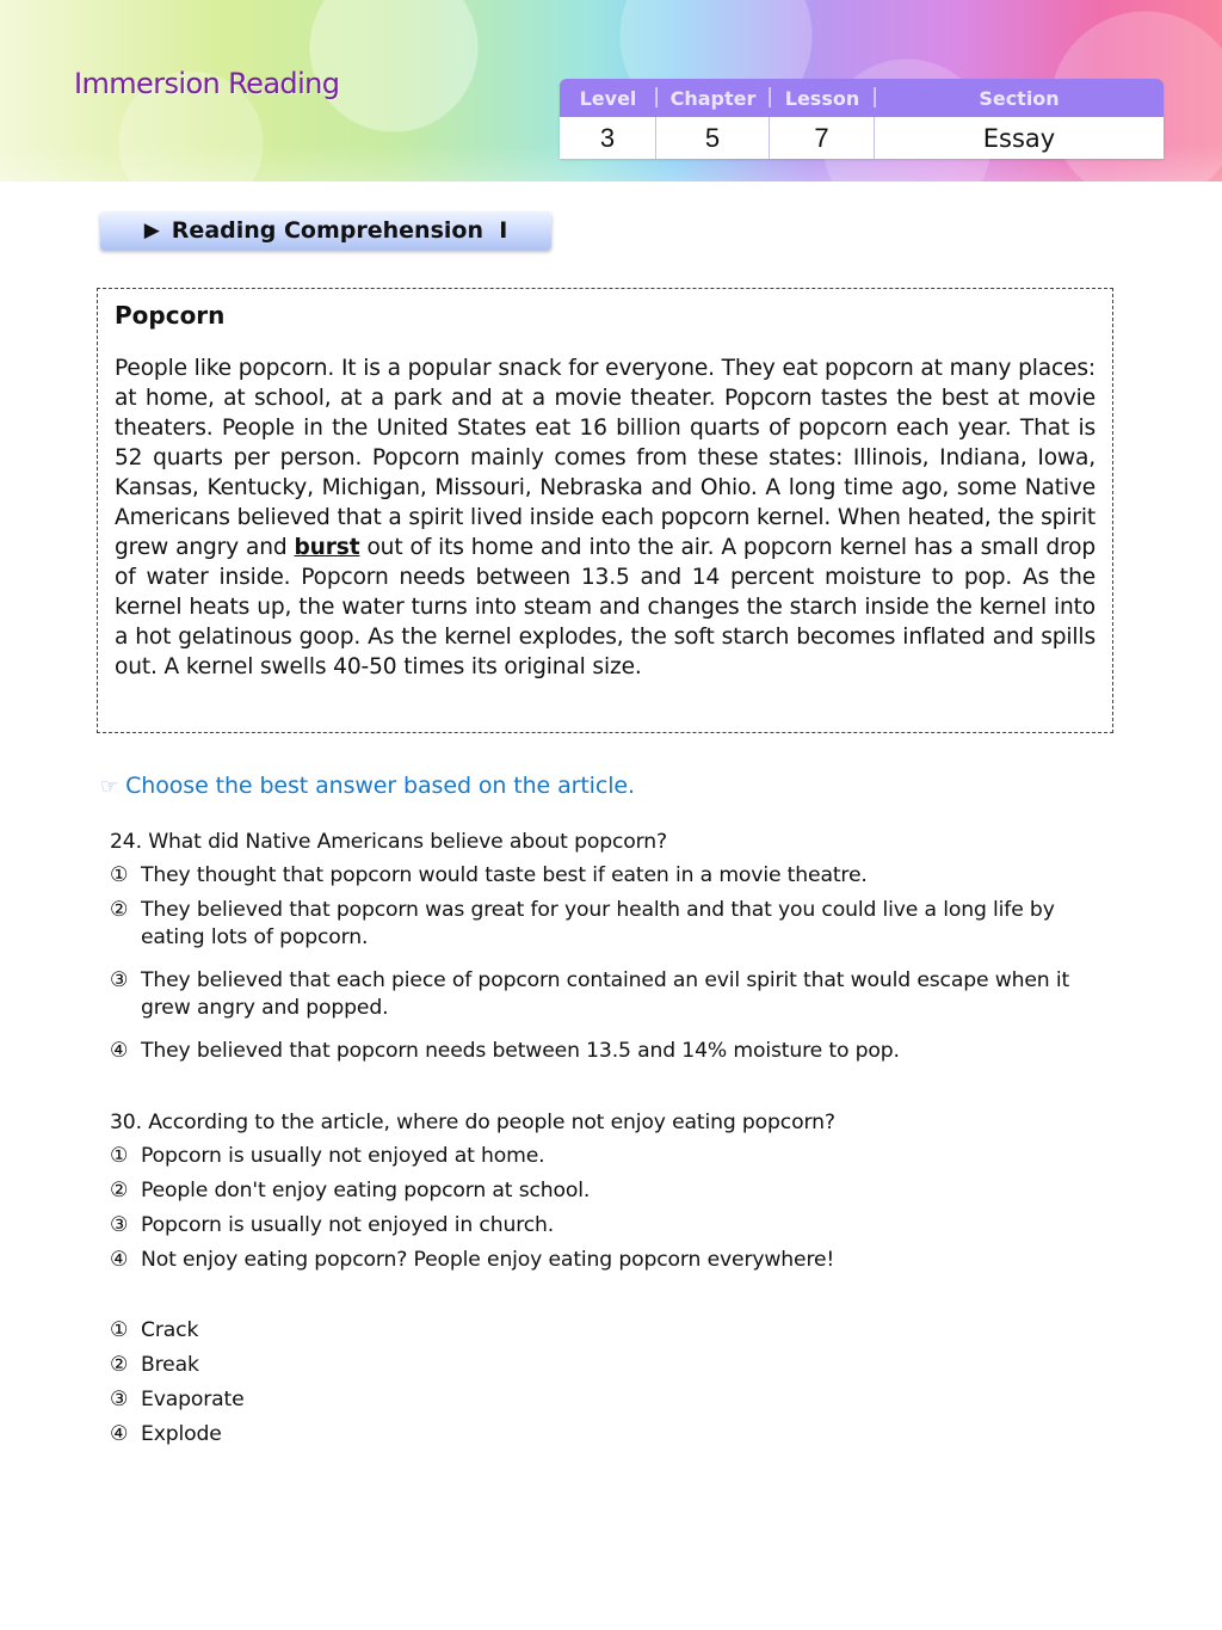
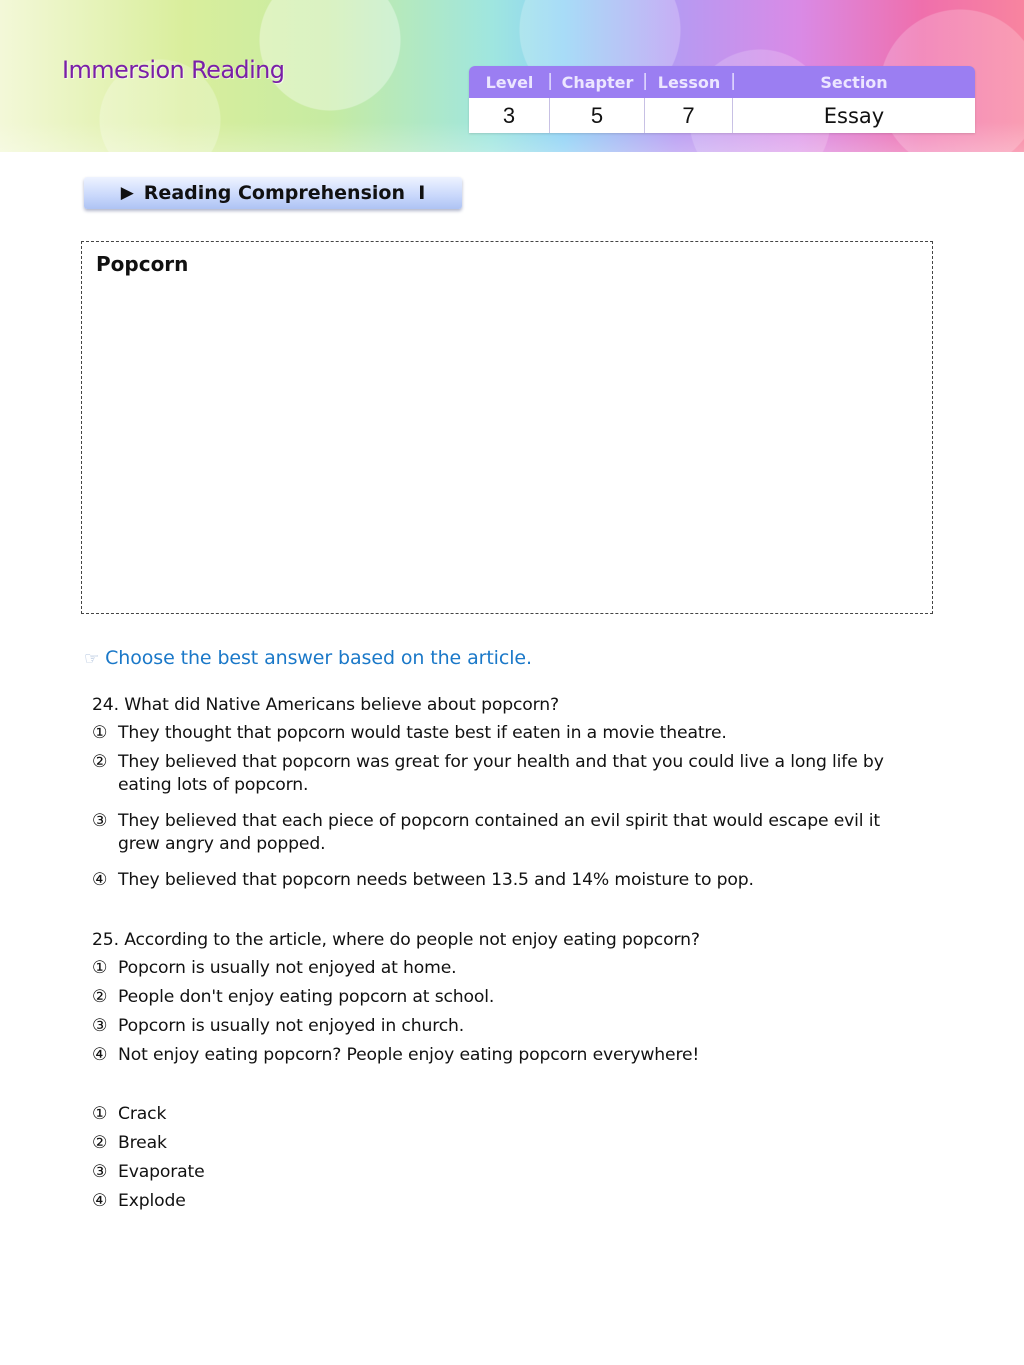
  Immersion Reading
  Level
  Chapter
  Lesson
  Section
  3
  5
  7
  Essay
  ▶
  Reading Comprehension I
  Popcorn
- People like popcorn. It is a popular snack for everyone. They eat popcorn at many places: at home, at school, at a park and at a movie theater. Popcorn tastes the best at movie theaters. People in the United States eat 16 billion quarts of popcorn each year. That is 52 quarts per person. Popcorn mainly comes from these states: Illinois, Indiana, Iowa, Kansas, Kentucky, Michigan, Missouri, Nebraska and Ohio. A long time ago, some Native Americans believed that a spirit lived inside each popcorn kernel. When heated, the spirit grew angry and burst out of its home and into the air. A popcorn kernel has a small drop of water inside. Popcorn needs between 13.5 and 14 percent moisture to pop. As the kernel heats up, the water turns into steam and changes the starch inside the kernel into a hot gelatinous goop. As the kernel explodes, the soft starch becomes inflated and spills out. A kernel swells 40-50 times its original size.
  ☞ Choose the best answer based on the article.
  24. What did Native Americans believe about popcorn?
  ①
  They thought that popcorn would taste best if eaten in a movie theatre.
  ②
  They believed that popcorn was great for your health and that you could live a long life by eating lots of popcorn.
  ③
- They believed that each piece of popcorn contained an evil spirit that would escape when it grew angry and popped.
+ They believed that each piece of popcorn contained an evil spirit that would escape evil it grew angry and popped.
  ④
  They believed that popcorn needs between 13.5 and 14% moisture to pop.
- 30. According to the article, where do people not enjoy eating popcorn?
+ 25. According to the article, where do people not enjoy eating popcorn?
  ①
  Popcorn is usually not enjoyed at home.
  ②
  People don't enjoy eating popcorn at school.
  ③
  Popcorn is usually not enjoyed in church.
  ④
  Not enjoy eating popcorn? People enjoy eating popcorn everywhere!
  ①
  Crack
  ②
  Break
  ③
  Evaporate
  ④
  Explode
